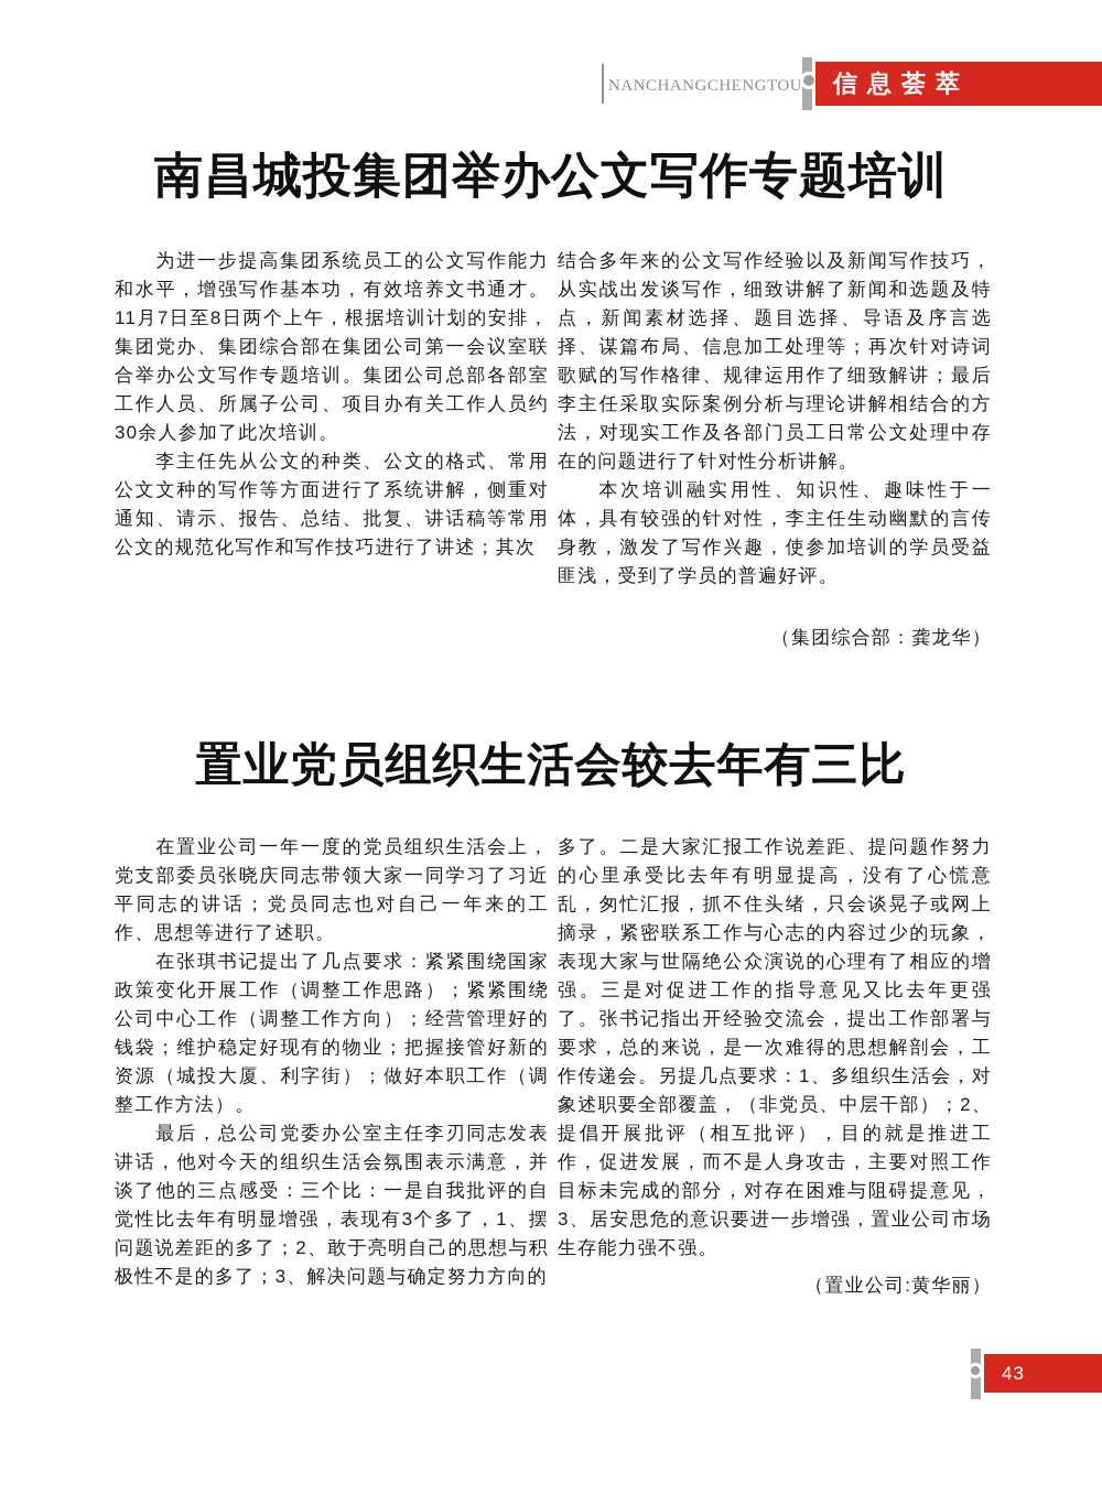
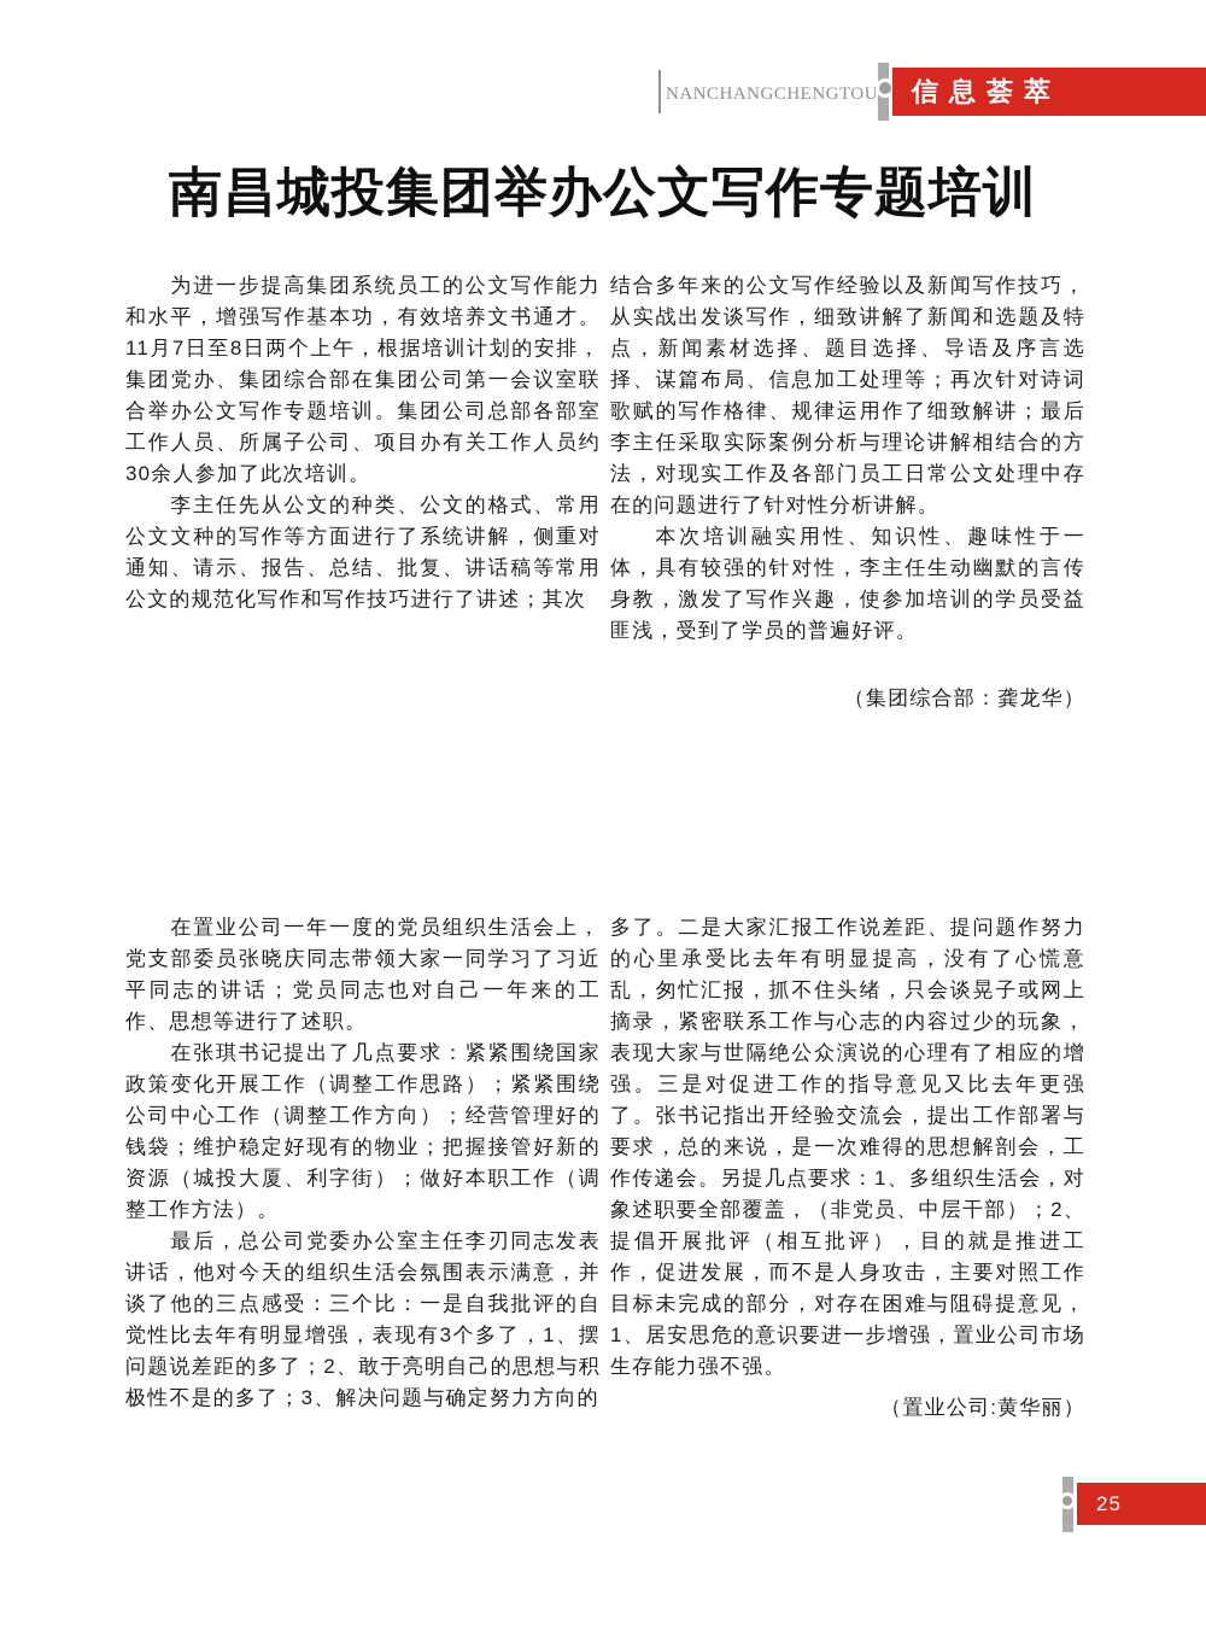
  NANCHANGCHENGTOU
  信息荟萃
  南昌城投集团举办公文写作专题培训
  为进一步提高集团系统员工的公文写作能力和水平，增强写作基本功，有效培养文书通才。11月7日至8日两个上午，根据培训计划的安排，集团党办、集团综合部在集团公司第一会议室联合举办公文写作专题培训。集团公司总部各部室工作人员、所属子公司、项目办有关工作人员约30余人参加了此次培训。
  李主任先从公文的种类、公文的格式、常用公文文种的写作等方面进行了系统讲解，侧重对通知、请示、报告、总结、批复、讲话稿等常用公文的规范化写作和写作技巧进行了讲述；其次
  结合多年来的公文写作经验以及新闻写作技巧，从实战出发谈写作，细致讲解了新闻和选题及特点，新闻素材选择、题目选择、导语及序言选择、谋篇布局、信息加工处理等；再次针对诗词歌赋的写作格律、规律运用作了细致解讲；最后李主任采取实际案例分析与理论讲解相结合的方法，对现实工作及各部门员工日常公文处理中存在的问题进行了针对性分析讲解。
  本次培训融实用性、知识性、趣味性于一体，具有较强的针对性，李主任生动幽默的言传身教，激发了写作兴趣，使参加培训的学员受益匪浅，受到了学员的普遍好评。
  （集团综合部：龚龙华）
- 置业党员组织生活会较去年有三比
  在置业公司一年一度的党员组织生活会上，党支部委员张晓庆同志带领大家一同学习了习近平同志的讲话；党员同志也对自己一年来的工作、思想等进行了述职。
  在张琪书记提出了几点要求：紧紧围绕国家政策变化开展工作（调整工作思路）；紧紧围绕公司中心工作（调整工作方向）；经营管理好的钱袋；维护稳定好现有的物业；把握接管好新的资源（城投大厦、利字街）；做好本职工作（调整工作方法）。
  最后，总公司党委办公室主任李刃同志发表讲话，他对今天的组织生活会氛围表示满意，并谈了他的三点感受：三个比：一是自我批评的自觉性比去年有明显增强，表现有3个多了，1、摆问题说差距的多了；2、敢于亮明自己的思想与积极性不是的多了；3、解决问题与确定努力方向的
- 多了。二是大家汇报工作说差距、提问题作努力的心里承受比去年有明显提高，没有了心慌意乱，匆忙汇报，抓不住头绪，只会谈晃子或网上摘录，紧密联系工作与心志的内容过少的玩象，表现大家与世隔绝公众演说的心理有了相应的增强。三是对促进工作的指导意见又比去年更强了。张书记指出开经验交流会，提出工作部署与要求，总的来说，是一次难得的思想解剖会，工作传递会。另提几点要求：1、多组织生活会，对象述职要全部覆盖，（非党员、中层干部）；2、提倡开展批评（相互批评），目的就是推进工作，促进发展，而不是人身攻击，主要对照工作目标未完成的部分，对存在困难与阻碍提意见，3、居安思危的意识要进一步增强，置业公司市场生存能力强不强。
+ 多了。二是大家汇报工作说差距、提问题作努力的心里承受比去年有明显提高，没有了心慌意乱，匆忙汇报，抓不住头绪，只会谈晃子或网上摘录，紧密联系工作与心志的内容过少的玩象，表现大家与世隔绝公众演说的心理有了相应的增强。三是对促进工作的指导意见又比去年更强了。张书记指出开经验交流会，提出工作部署与要求，总的来说，是一次难得的思想解剖会，工作传递会。另提几点要求：1、多组织生活会，对象述职要全部覆盖，（非党员、中层干部）；2、提倡开展批评（相互批评），目的就是推进工作，促进发展，而不是人身攻击，主要对照工作目标未完成的部分，对存在困难与阻碍提意见，1、居安思危的意识要进一步增强，置业公司市场生存能力强不强。
  （置业公司:黄华丽）
- 43
+ 25
